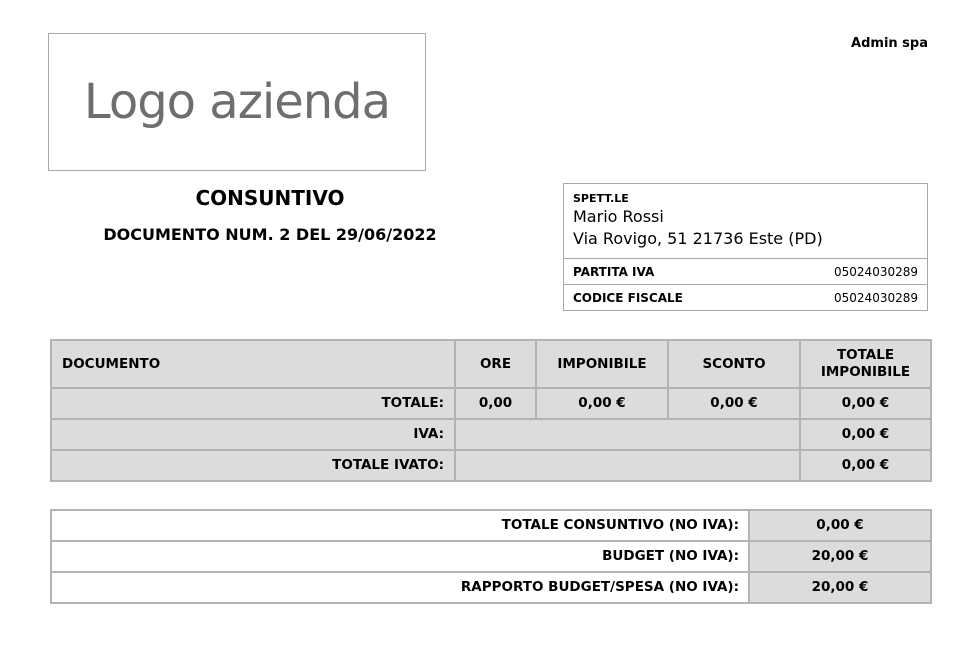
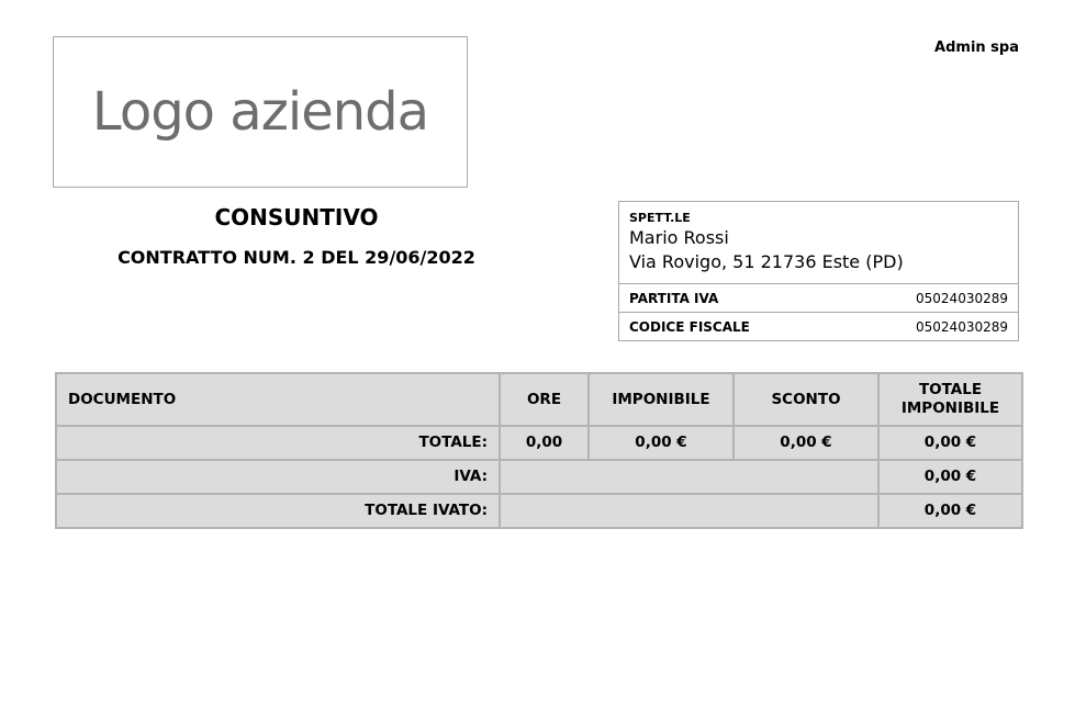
  Logo azienda
  Admin spa
  CONSUNTIVO
- DOCUMENTO NUM. 2 DEL 29/06/2022
+ CONTRATTO NUM. 2 DEL 29/06/2022
  SPETT.LE
  Mario Rossi
  Via Rovigo, 51 21736 Este (PD)
  PARTITA IVA
  05024030289
  CODICE FISCALE
  05024030289
  DOCUMENTO	ORE	IMPONIBILE	SCONTO	TOTALE IMPONIBILE
  TOTALE:	0,00	0,00 €	0,00 €	0,00 €
  IVA:		0,00 €
  TOTALE IVATO:		0,00 €
- TOTALE CONSUNTIVO (NO IVA):	0,00 €
- BUDGET (NO IVA):	20,00 €
- RAPPORTO BUDGET/SPESA (NO IVA):	20,00 €
